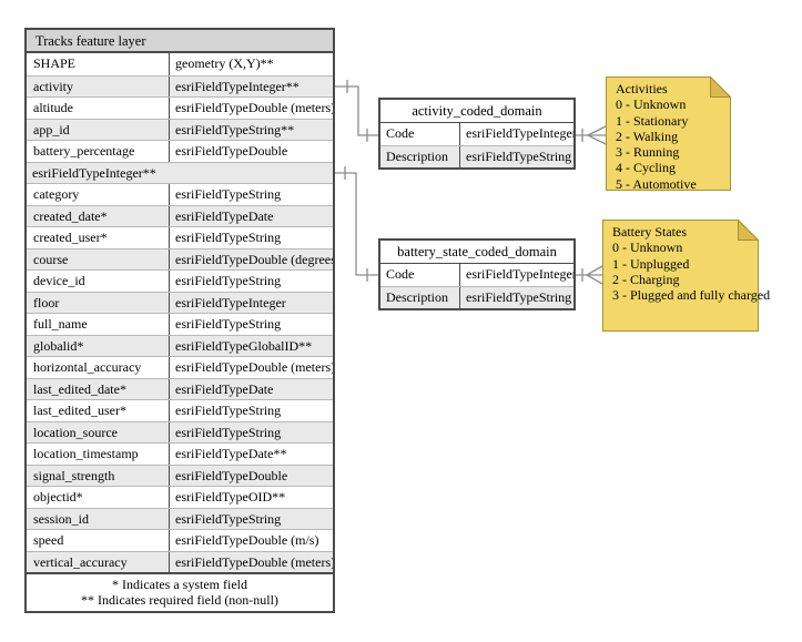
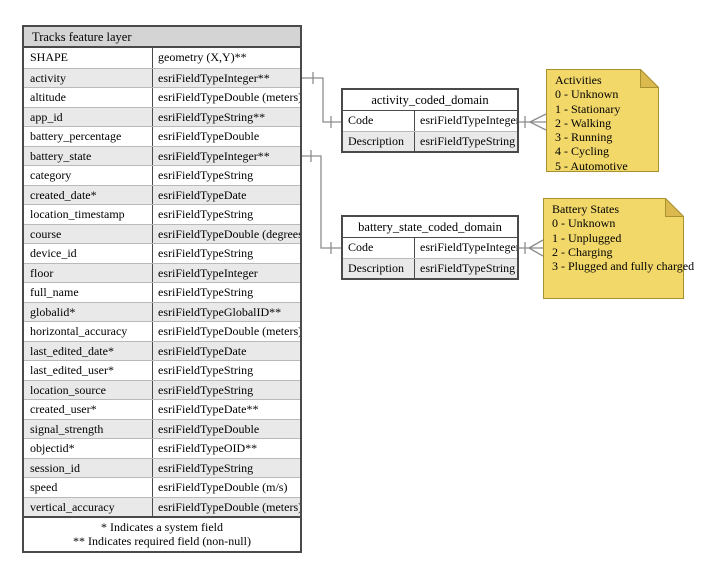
  Tracks feature layer
  SHAPE
  geometry (X,Y)**
  activity
  esriFieldTypeInteger**
  altitude
  esriFieldTypeDouble (meters
  app_id
  esriFieldTypeString**
  battery_percentage
  esriFieldTypeDouble
+ battery_state
  esriFieldTypeInteger**
  category
  esriFieldTypeString
  created_date*
  esriFieldTypeDate
- created_user*
+ location_timestamp
  esriFieldTypeString
  course
  esriFieldTypeDouble (degree
  device_id
  esriFieldTypeString
  floor
  esriFieldTypeInteger
  full_name
  esriFieldTypeString
  globalid*
  esriFieldTypeGlobalID**
  horizontal_accuracy
  esriFieldTypeDouble (meters
  last_edited_date*
  esriFieldTypeDate
  last_edited_user*
  esriFieldTypeString
  location_source
  esriFieldTypeString
- location_timestamp
+ created_user*
  esriFieldTypeDate**
  signal_strength
  esriFieldTypeDouble
  objectid*
  esriFieldTypeOID**
  session_id
  esriFieldTypeString
  speed
  esriFieldTypeDouble (m/s)
  vertical_accuracy
  esriFieldTypeDouble (meters
  * Indicates a system field
  ** Indicates required field (non-null)
  activity_coded_domain
  Code
  esriFieldTypeIntege
  Description
  esriFieldTypeString
  battery_state_coded_domain
  Code
  esriFieldTypeIntege
  Description
  esriFieldTypeString
  Activities
  0 - Unknown
  1 - Stationary
  2 - Walking
  3 - Running
  4 - Cycling
  5 - Automotive
  Battery States
  0 - Unknown
  1 - Unplugged
  2 - Charging
  3 - Plugged and fully charged
